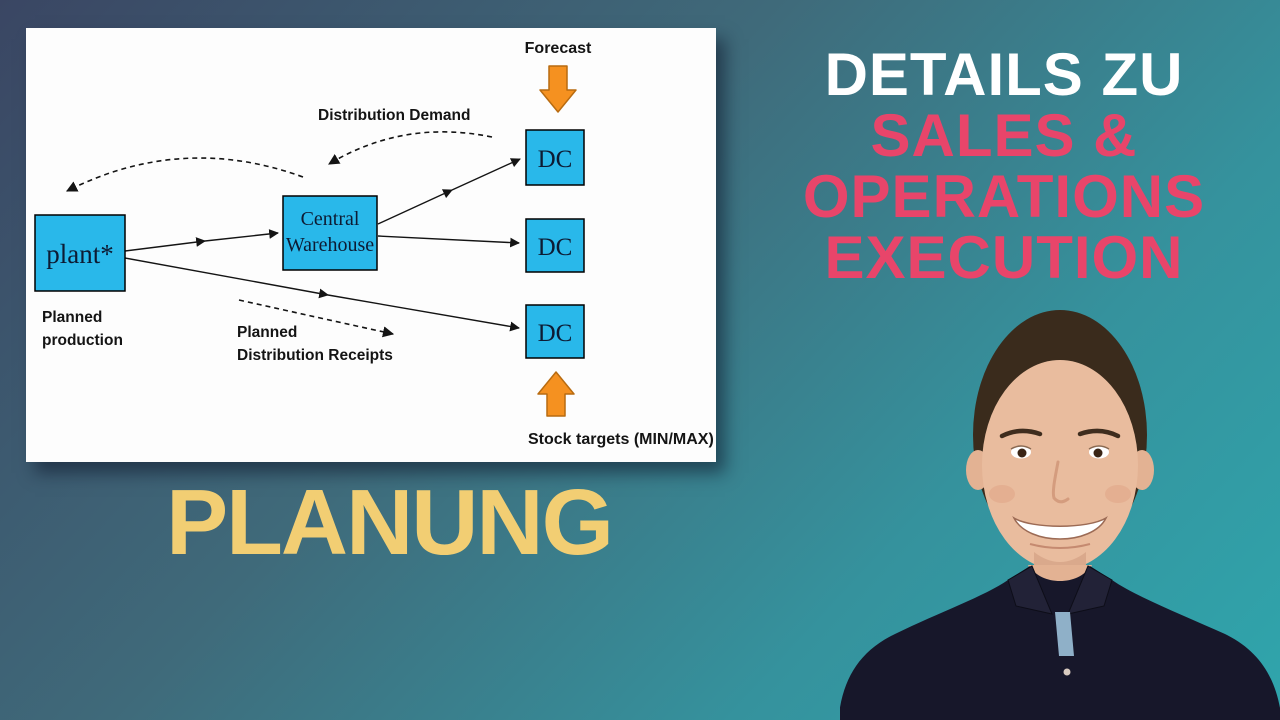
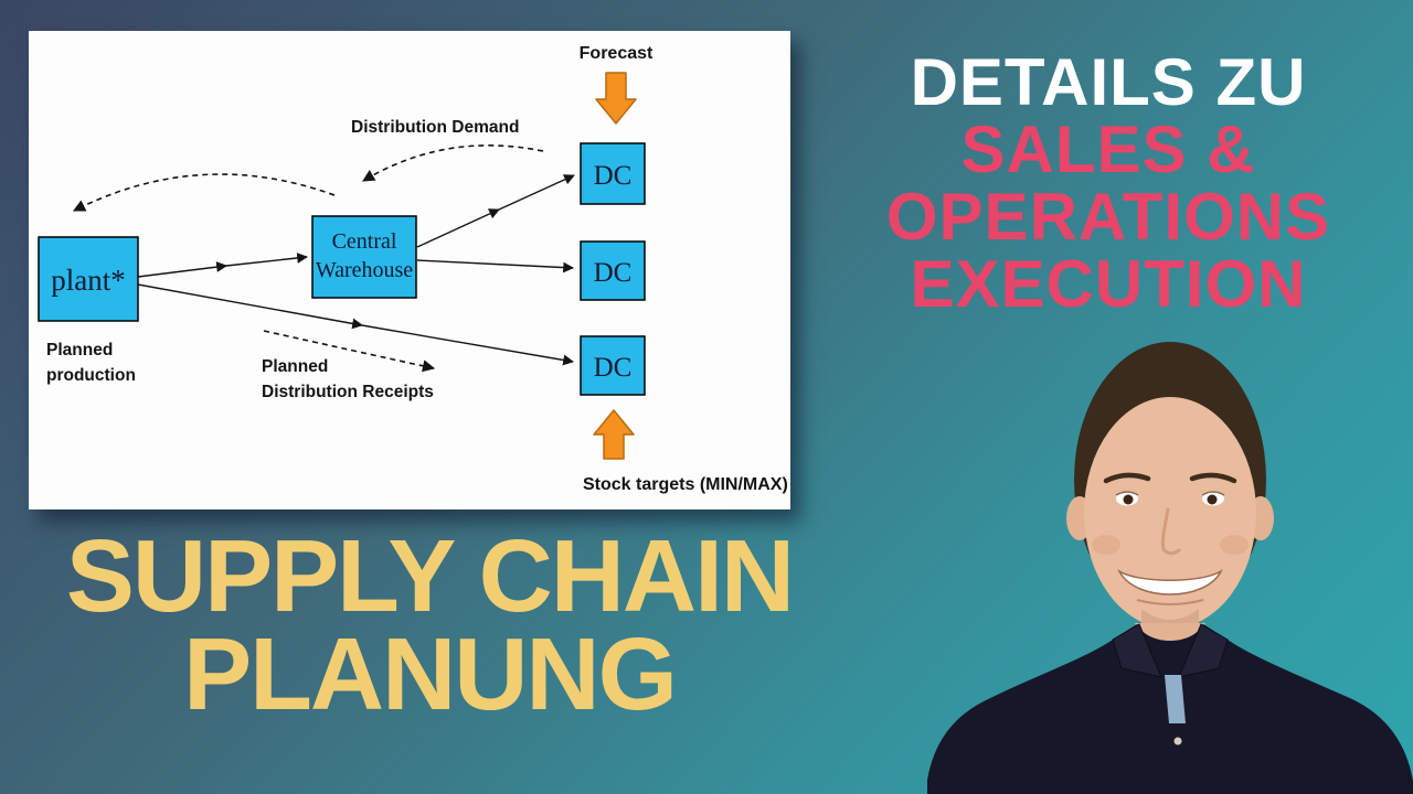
  plant*
  Central
  Warehouse
  DC
  DC
  DC
  Forecast
  Distribution Demand
  Planned
  production
  Planned
  Distribution Receipts
  Stock targets (MIN/MAX)
  DETAILS ZU
  SALES &
  OPERATIONS
  EXECUTION
+ SUPPLY CHAIN
  PLANUNG
